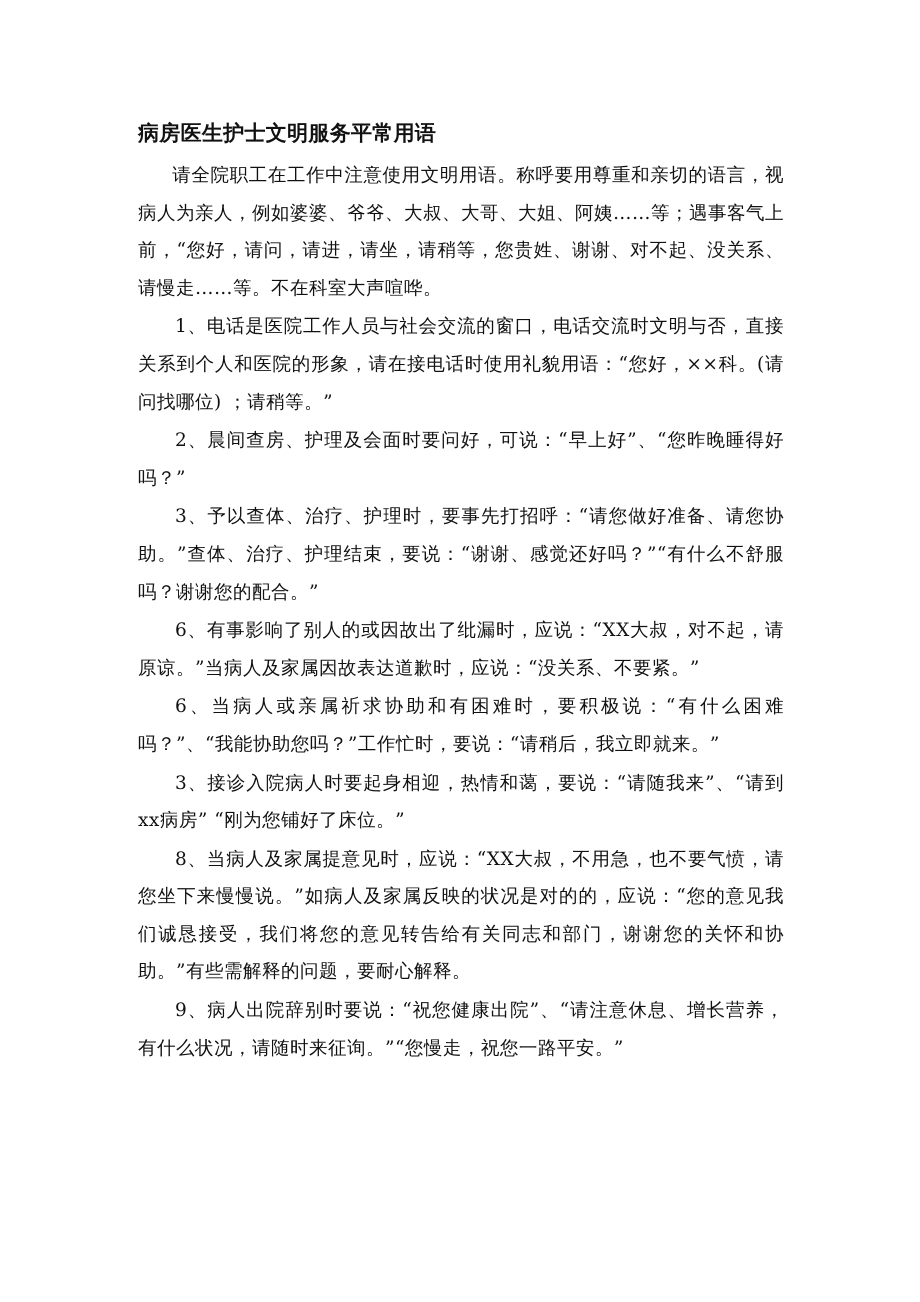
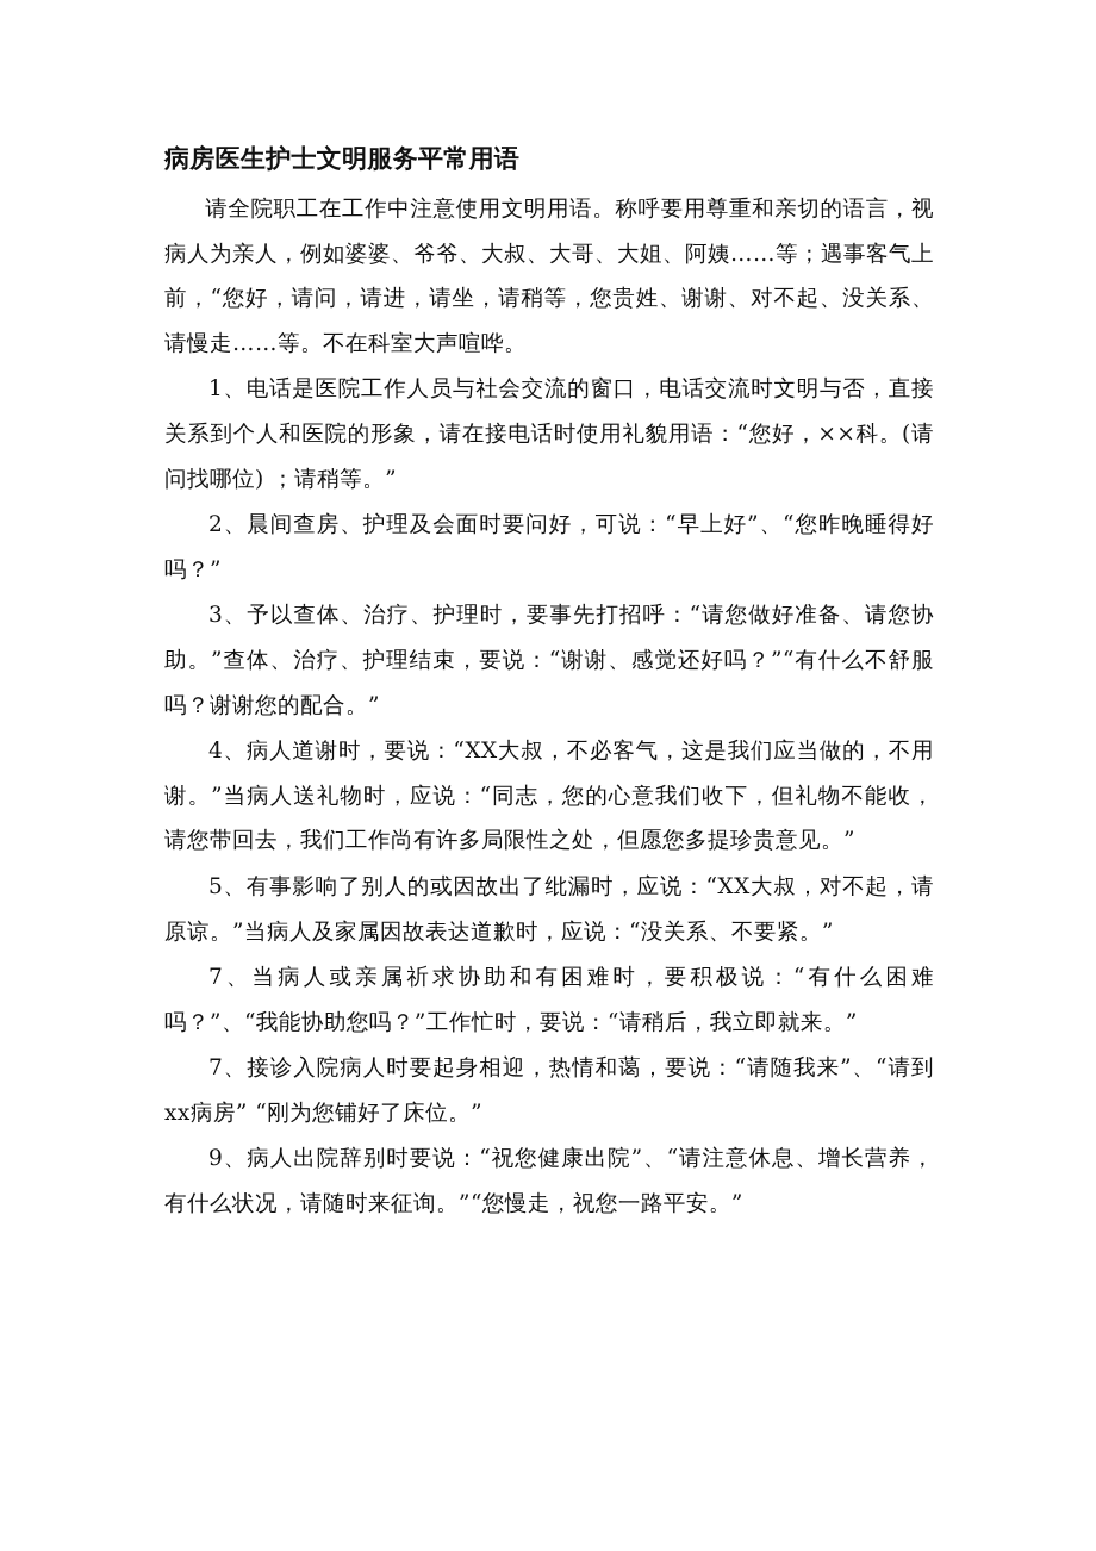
  病房医生护士文明服务平常用语
  请全院职工在工作中注意使用文明用语。称呼要用尊重和亲切的语言，视病人为亲人，例如婆婆、爷爷、大叔、大哥、大姐、阿姨……等；遇事客气上前，“您好，请问，请进，请坐，请稍等，您贵姓、谢谢、对不起、没关系、请慢走……等。不在科室大声喧哗。
  1、电话是医院工作人员与社会交流的窗口，电话交流时文明与否，直接关系到个人和医院的形象，请在接电话时使用礼貌用语：“您好，××科。(请问找哪位) ；请稍等。”
  2、晨间查房、护理及会面时要问好，可说：“早上好”、“您昨晚睡得好吗？”
  3、予以查体、治疗、护理时，要事先打招呼：“请您做好准备、请您协助。”查体、治疗、护理结束，要说：“谢谢、感觉还好吗？”“有什么不舒服吗？谢谢您的配合。”
+ 4、病人道谢时，要说：“XX大叔，不必客气，这是我们应当做的，不用谢。”当病人送礼物时，应说：“同志，您的心意我们收下，但礼物不能收，请您带回去，我们工作尚有许多局限性之处，但愿您多提珍贵意见。”
- 6、有事影响了别人的或因故出了纰漏时，应说：“XX大叔，对不起，请原谅。”当病人及家属因故表达道歉时，应说：“没关系、不要紧。”
+ 5、有事影响了别人的或因故出了纰漏时，应说：“XX大叔，对不起，请原谅。”当病人及家属因故表达道歉时，应说：“没关系、不要紧。”
- 6、当病人或亲属祈求协助和有困难时，要积极说：“有什么困难吗？”、“我能协助您吗？”工作忙时，要说：“请稍后，我立即就来。”
+ 7、当病人或亲属祈求协助和有困难时，要积极说：“有什么困难吗？”、“我能协助您吗？”工作忙时，要说：“请稍后，我立即就来。”
- 3、接诊入院病人时要起身相迎，热情和蔼，要说：“请随我来”、“请到xx病房” “刚为您铺好了床位。”
+ 7、接诊入院病人时要起身相迎，热情和蔼，要说：“请随我来”、“请到xx病房” “刚为您铺好了床位。”
- 8、当病人及家属提意见时，应说：“XX大叔，不用急，也不要气愤，请您坐下来慢慢说。”如病人及家属反映的状况是对的的，应说：“您的意见我们诚恳接受，我们将您的意见转告给有关同志和部门，谢谢您的关怀和协助。”有些需解释的问题，要耐心解释。
  9、病人出院辞别时要说：“祝您健康出院”、“请注意休息、增长营养，有什么状况，请随时来征询。”“您慢走，祝您一路平安。”
